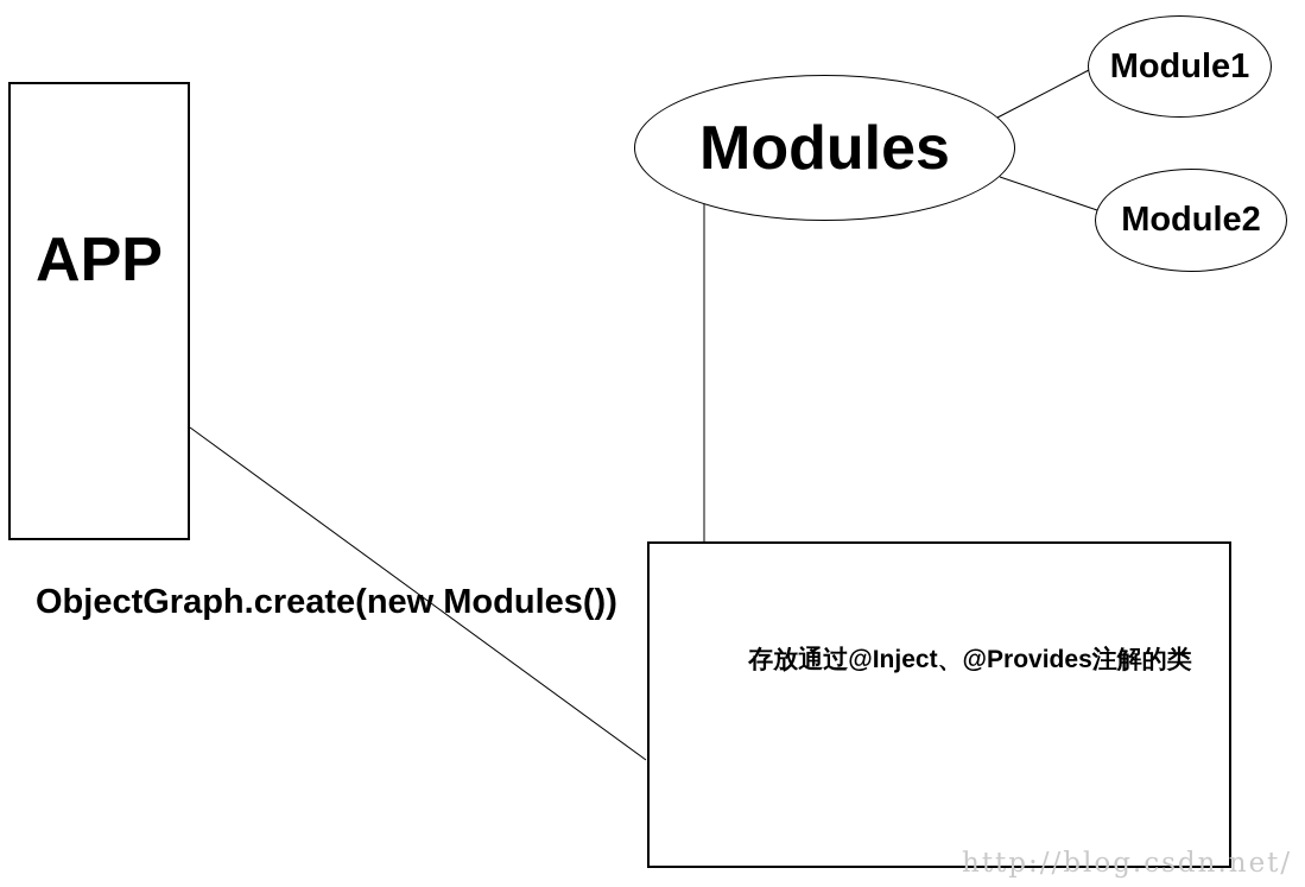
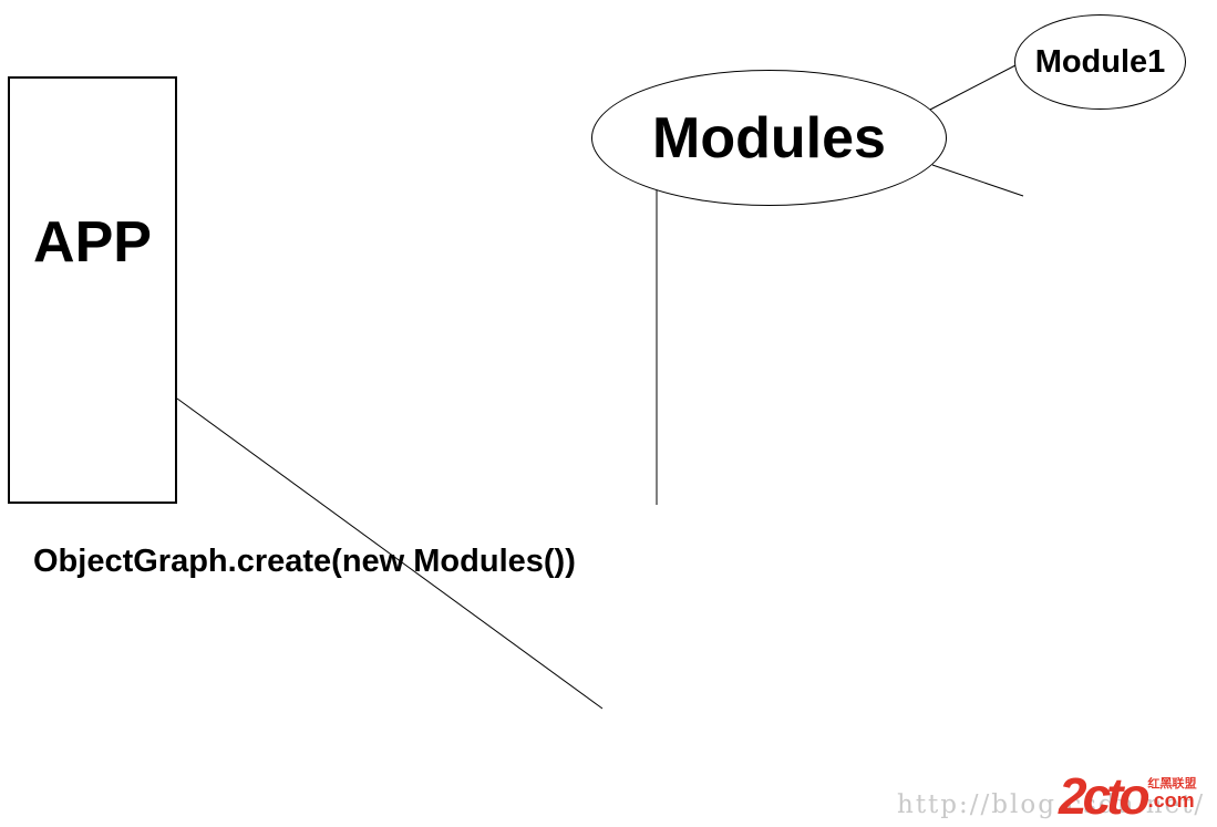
  APP
  Modules
  Module1
- Module2
- 存放通过@Inject、@Provides注解的类
  ObjectGraph.create(new Modules())
  http://blog.csdn.net/
+ 2cto
+ 红黑联盟
+ .com
